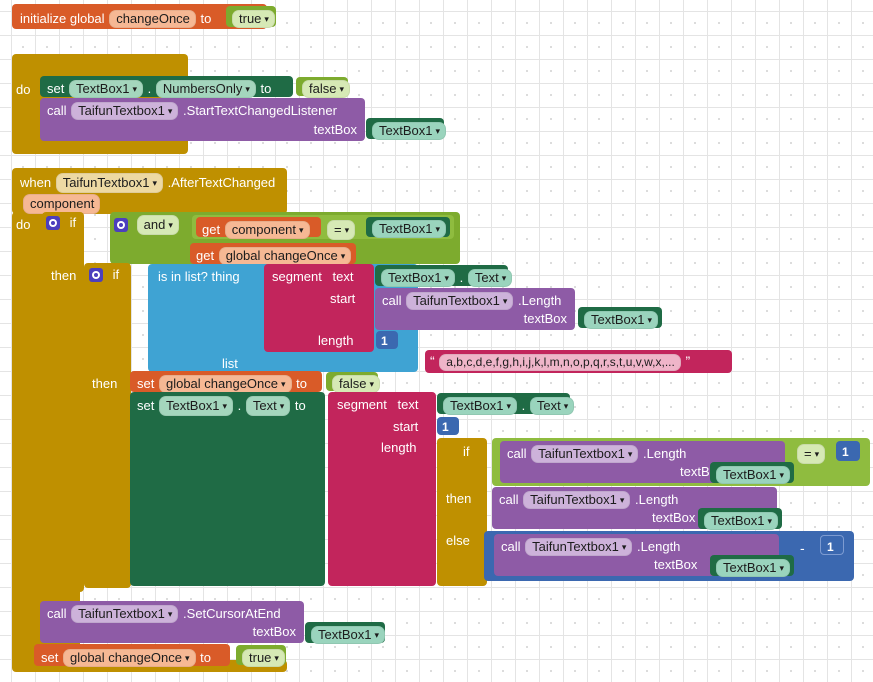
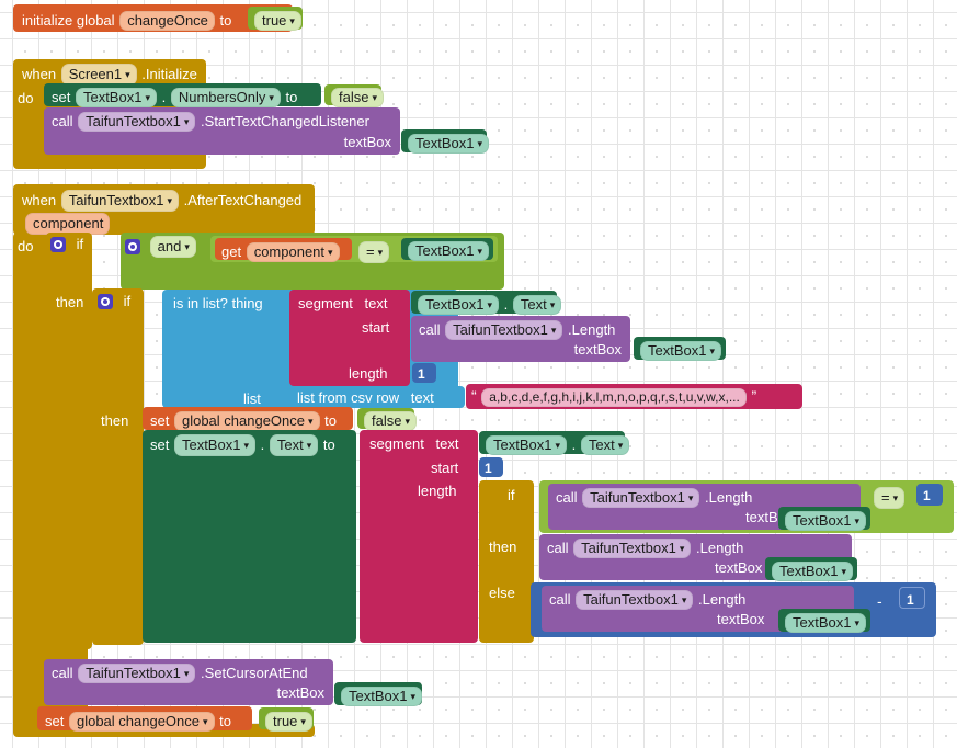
  initialize global changeOnce to
  true ▾
+ when Screen1 ▾ .Initialize
  do
  set TextBox1 ▾ . NumbersOnly ▾ to
  false ▾
  call TaifunTextbox1 ▾ .StartTextChangedListener
  textBox
  TextBox1 ▾
  when TaifunTextbox1 ▾ .AfterTextChanged
  component
  do
  if
  and ▾
  get component ▾
  = ▾
  TextBox1 ▾
- get global changeOnce ▾
  then
  if
  is in list? thing
  list
  segment text
  start
  length
  TextBox1 ▾ . Text ▾
  call TaifunTextbox1 ▾ .Length
  textBox
  TextBox1 ▾
  1
+ list from csv row text
  “ a,b,c,d,e,f,g,h,i,j,k,l,m,n,o,p,q,r,s,t,u,v,w,x,... ”
  then
  set global changeOnce ▾ to
  false ▾
  set TextBox1 ▾ . Text ▾ to
  segment text
  start
  length
  TextBox1 ▾ . Text ▾
  1
  if
  then
  else
  call TaifunTextbox1 ▾ .Length
  textB
  TextBox1 ▾
  = ▾
  1
  call TaifunTextbox1 ▾ .Length
  textBox
  TextBox1 ▾
  call TaifunTextbox1 ▾ .Length
  textBox
  TextBox1 ▾
  -
  1
  call TaifunTextbox1 ▾ .SetCursorAtEnd
  textBox
  TextBox1 ▾
  set global changeOnce ▾ to
  true ▾
